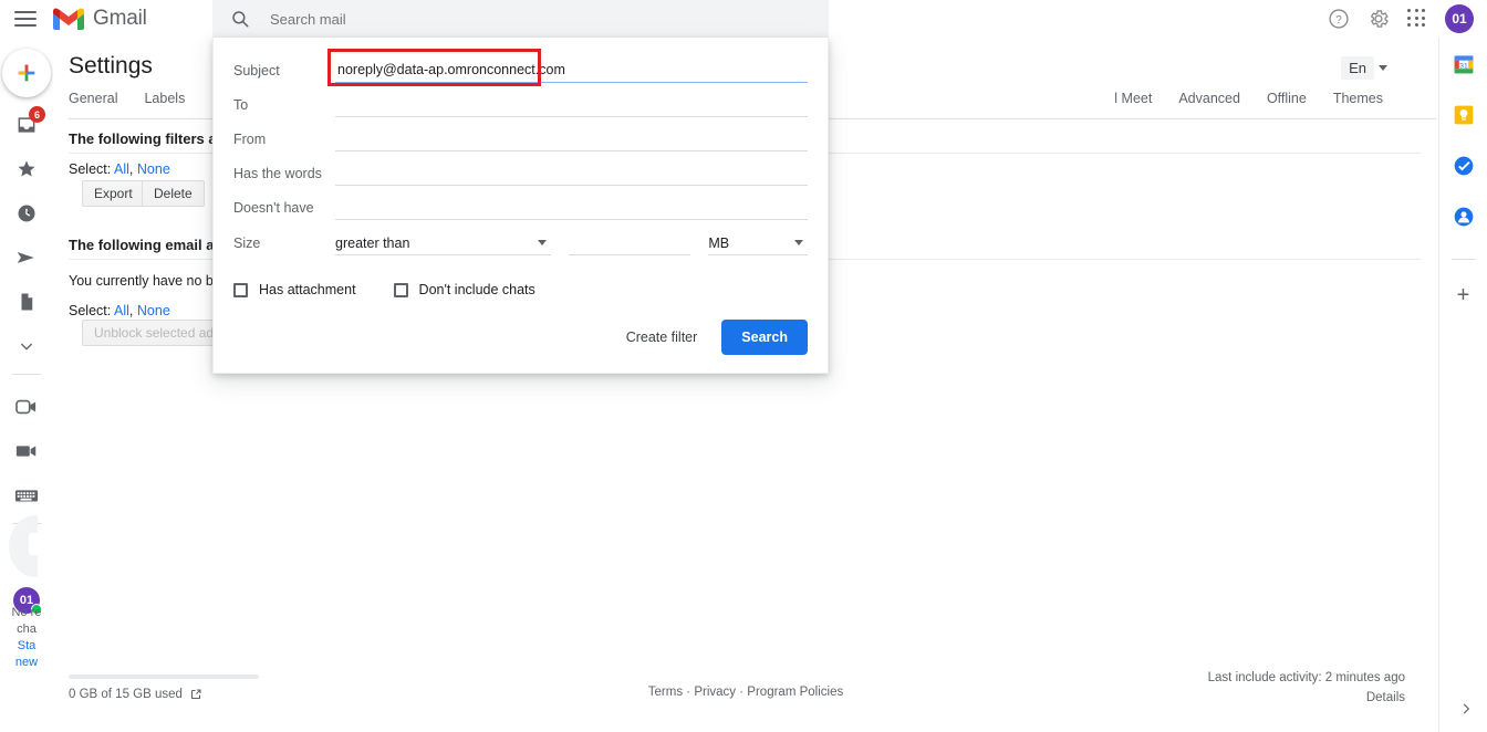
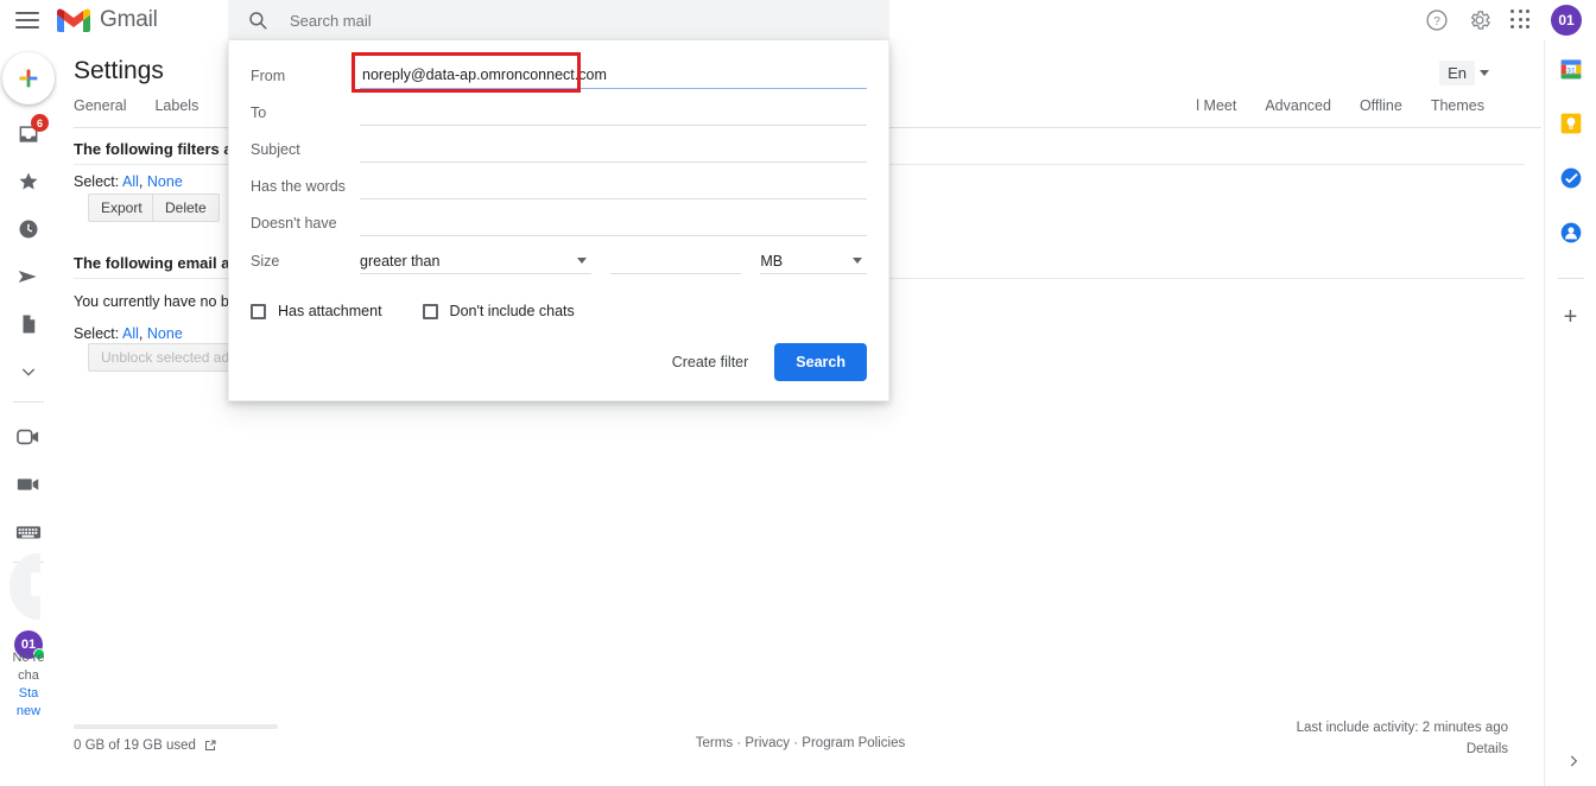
  Gmail
  ?
  01
  6
  01
  No re
  cha
  Sta
  new
  Settings
  En
  General
  Labels
  l Meet
  Advanced
  Offline
  Themes
  The following filters
  Select: All, None
  Export
  Delete
  The following email a
  You currently have no b
  Select: All, None
  Unblock selected ad
- 0 GB of 15 GB used
+ 0 GB of 19 GB used
  Terms · Privacy · Program Policies
  Last include activity: 2 minutes ago
  Details
  +
  Search mail
- Subject
+ From
  noreply@data-ap.omronconnect.com
  To
- From
+ Subject
  Has the words
  Doesn't have
  Size
  greater than
  MB
  Has attachment
  Don't include chats
  Create filter
  Search
